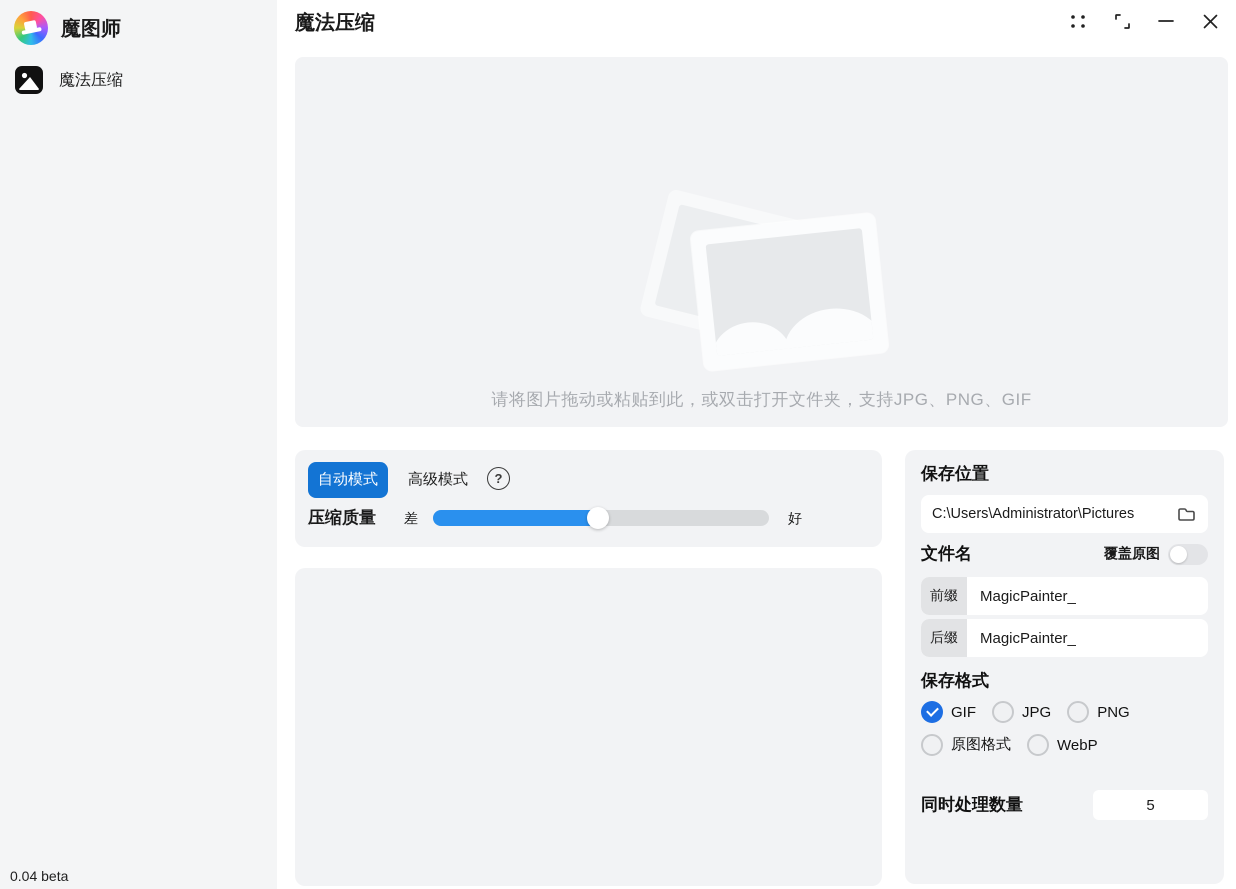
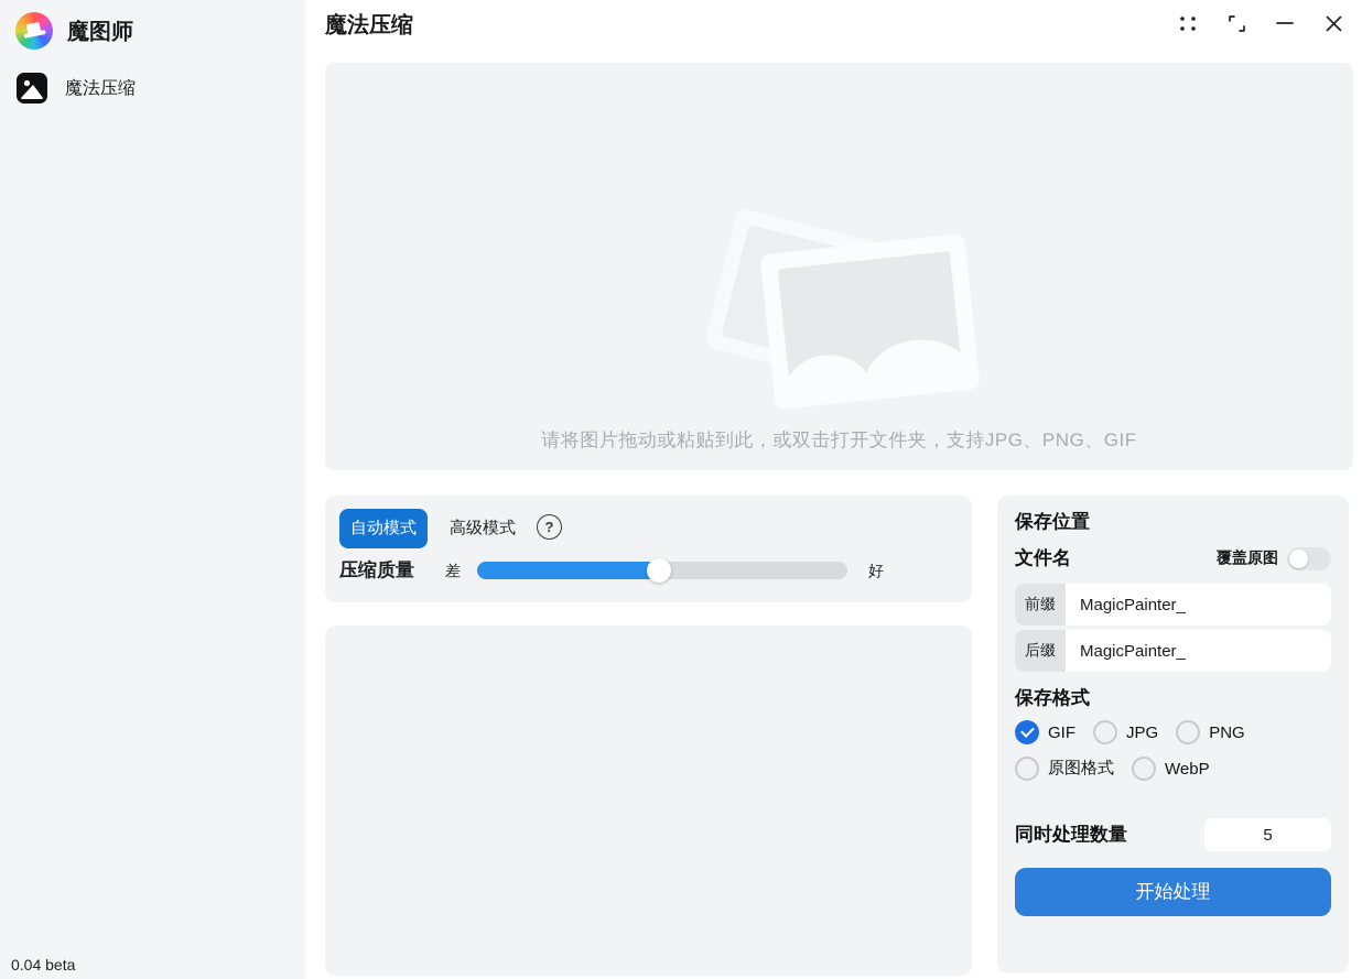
  魔图师
  魔法压缩
  0.04 beta
  魔法压缩
  请将图片拖动或粘贴到此，或双击打开文件夹，支持JPG、PNG、GIF
  自动模式
  高级模式
  ?
  压缩质量
  差
  好
  保存位置
- C:\Users\Administrator\Pictures
  文件名
  覆盖原图
  前缀
  MagicPainter_
  后缀
  MagicPainter_
  保存格式
  GIF
  JPG
  PNG
  原图格式
  WebP
  同时处理数量
  5
+ 开始处理
